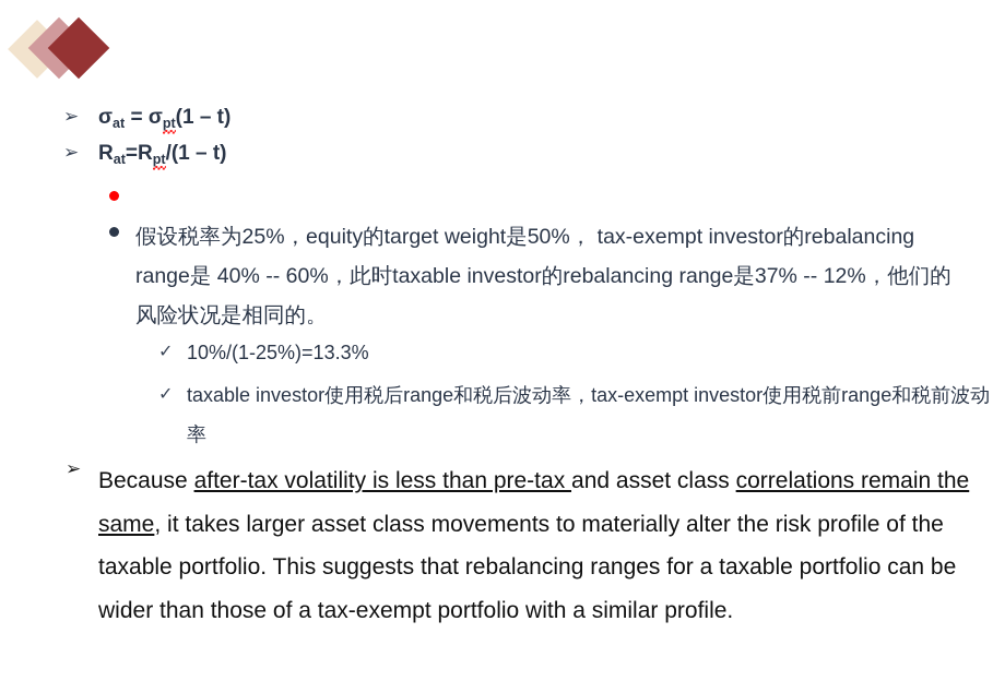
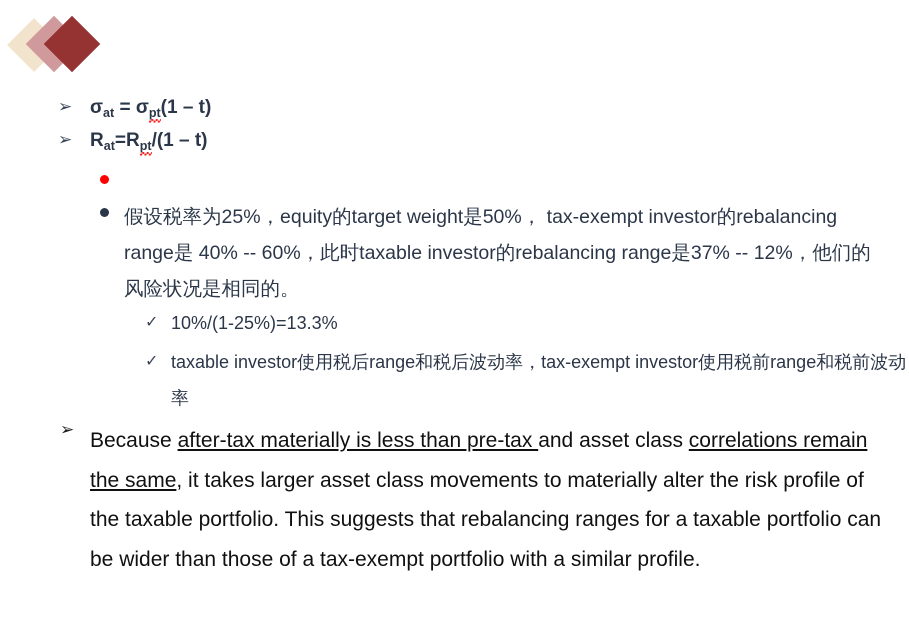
  ➢
  σat = σpt(1 – t)
  ➢
  Rat=Rpt/(1 – t)
  假设税率为25%，equity的target weight是50%， tax-exempt investor的rebalancing range是 40% -- 60%，此时taxable investor的rebalancing range是37% -- 12%，他们的风险状况是相同的。
  ✓
  10%/(1-25%)=13.3%
  ✓
  taxable investor使用税后range和税后波动率，tax-exempt investor使用税前range和税前波动率
  ➢
- Because after-tax volatility is less than pre-tax and asset class correlations remain the same, it takes larger asset class movements to materially alter the risk profile of the taxable portfolio. This suggests that rebalancing ranges for a taxable portfolio can be wider than those of a tax-exempt portfolio with a similar profile.
+ Because after-tax materially is less than pre-tax and asset class correlations remain the same, it takes larger asset class movements to materially alter the risk profile of the taxable portfolio. This suggests that rebalancing ranges for a taxable portfolio can be wider than those of a tax-exempt portfolio with a similar profile.
